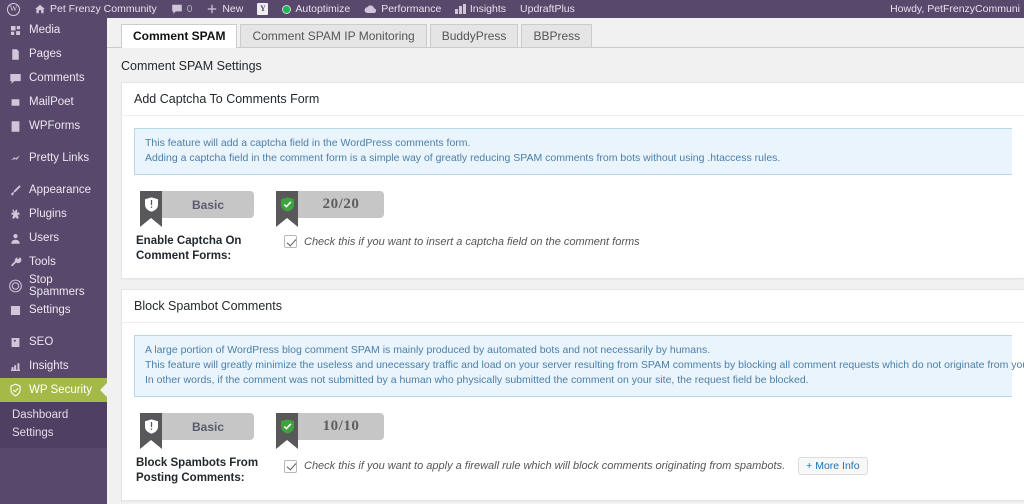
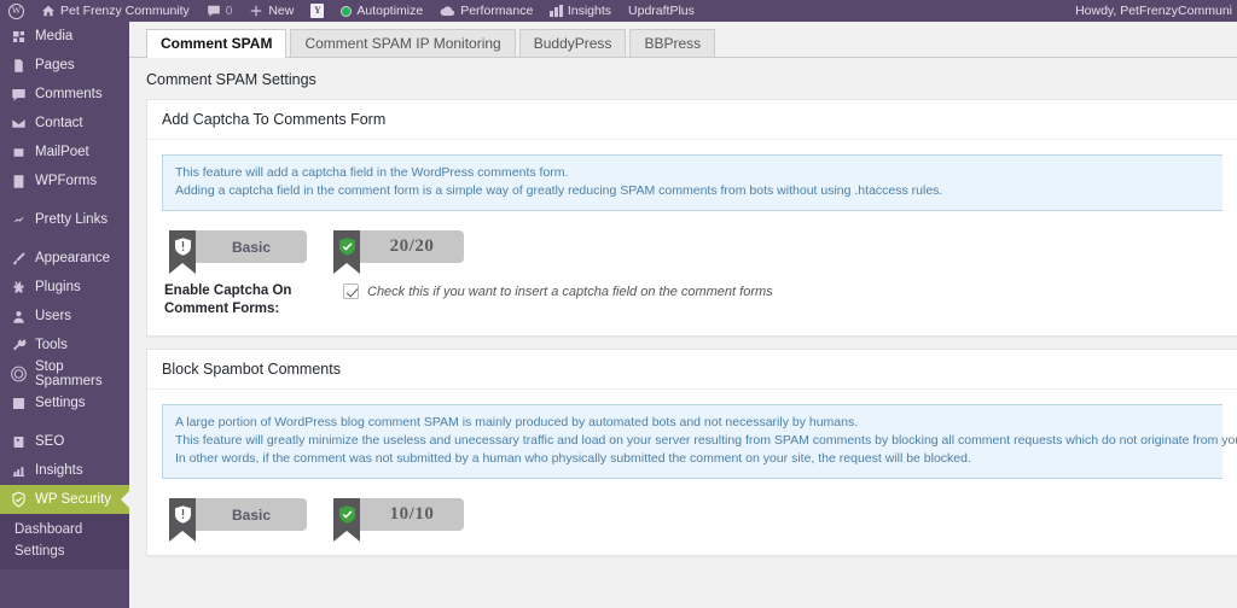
  Pet Frenzy Community
  0
  New
  Y
  Autoptimize
  Performance
  Insights
  UpdraftPlus
  Howdy, PetFrenzyCommuni
  Media
  Pages
  Comments
+ Contact
  MailPoet
  WPForms
  Pretty Links
  Appearance
  Plugins
  Users
  Tools
  Stop Spammers
  Settings
  SEO
  Insights
  WP Security
  Dashboard
  Settings
  Comment SPAM
  Comment SPAM IP Monitoring
  BuddyPress
  BBPress
  Comment SPAM Settings
  Add Captcha To Comments Form
  This feature will add a captcha field in the WordPress comments form.
  Adding a captcha field in the comment form is a simple way of greatly reducing SPAM comments from bots without using .htaccess rules.
  Basic
  20/20
  Enable Captcha On Comment Forms:
  Check this if you want to insert a captcha field on the comment forms
  Block Spambot Comments
  A large portion of WordPress blog comment SPAM is mainly produced by automated bots and not necessarily by humans.
  This feature will greatly minimize the useless and unecessary traffic and load on your server resulting from SPAM comments by blocking all comment requests which do not originate from yo
- In other words, if the comment was not submitted by a human who physically submitted the comment on your site, the request field be blocked.
+ In other words, if the comment was not submitted by a human who physically submitted the comment on your site, the request will be blocked.
  Basic
  10/10
- Block Spambots From Posting Comments:
- Check this if you want to apply a firewall rule which will block comments originating from spambots.
- + More Info
